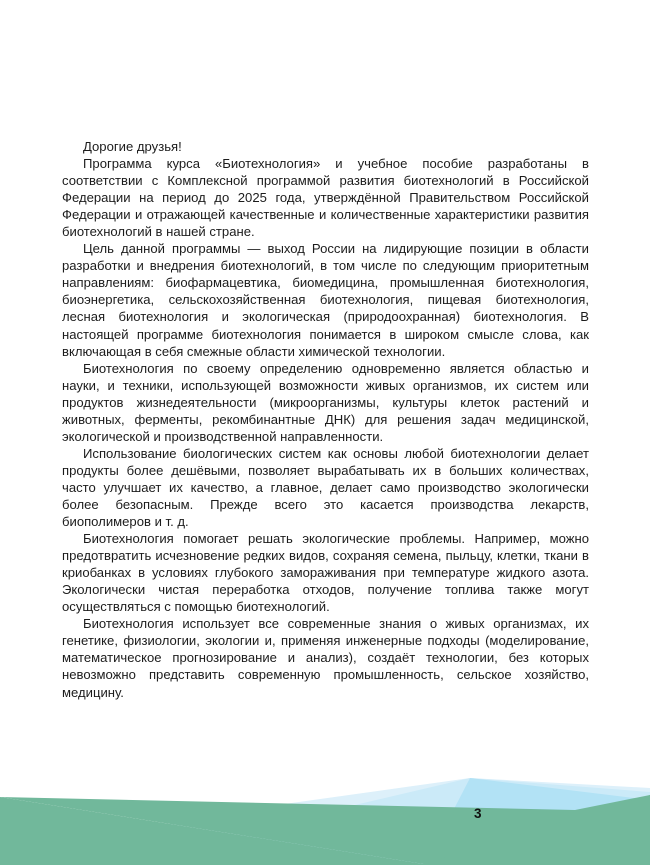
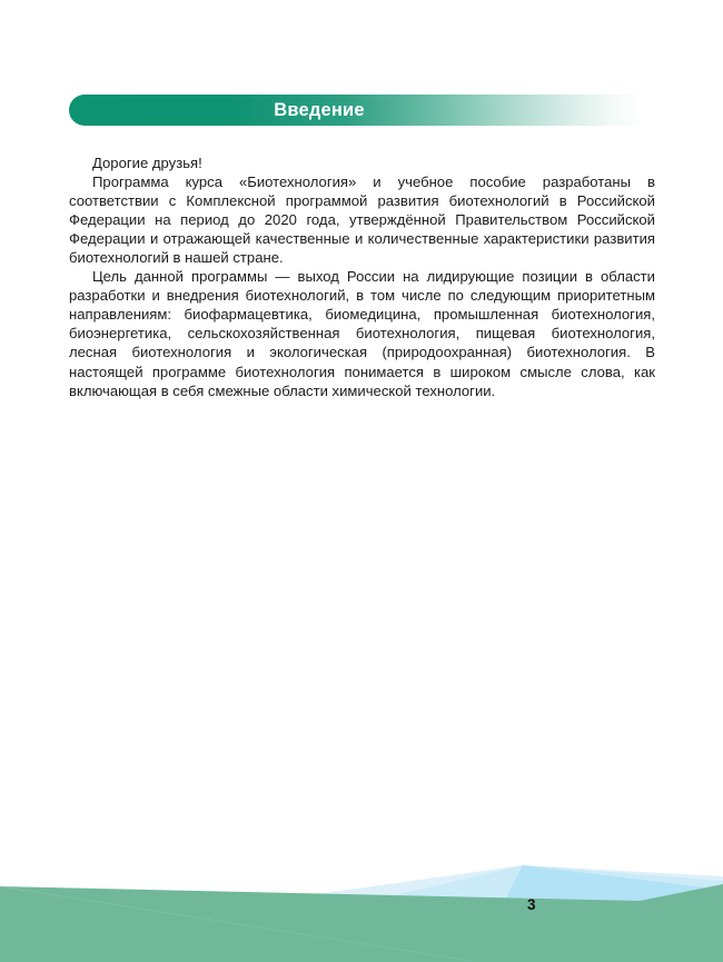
+ Введение
  Дорогие друзья!
- Программа курса «Биотехнология» и учебное пособие разработаны в соответствии с Комплексной программой развития биотехнологий в Российской Федерации на период до 2025 года, утверждённой Правительством Российской Федерации и отражающей качественные и количественные характеристики развития биотехнологий в нашей стране.
+ Программа курса «Биотехнология» и учебное пособие разработаны в соответствии с Комплексной программой развития биотехнологий в Российской Федерации на период до 2020 года, утверждённой Правительством Российской Федерации и отражающей качественные и количественные характеристики развития биотехнологий в нашей стране.
  Цель данной программы — выход России на лидирующие позиции в области разработки и внедрения биотехнологий, в том числе по следующим приоритетным направлениям: биофармацевтика, биомедицина, промышленная биотехнология, биоэнергетика, сельскохозяйственная биотехнология, пищевая биотехнология, лесная биотехнология и экологическая (природоохранная) биотехнология. В настоящей программе биотехнология понимается в широком смысле слова, как включающая в себя смежные области химической технологии.
- Биотехнология по своему определению одновременно является областью и науки, и техники, использующей возможности живых организмов, их систем или продуктов жизнедеятельности (микроорганизмы, культуры клеток растений и животных, ферменты, рекомбинантные ДНК) для решения задач медицинской, экологической и производственной направленности.
- Использование биологических систем как основы любой биотехнологии делает продукты более дешёвыми, позволяет вырабатывать их в больших количествах, часто улучшает их качество, а главное, делает само производство экологически более безопасным. Прежде всего это касается производства лекарств, биополимеров и т. д.
- Биотехнология помогает решать экологические проблемы. Например, можно предотвратить исчезновение редких видов, сохраняя семена, пыльцу, клетки, ткани в криобанках в условиях глубокого замораживания при температуре жидкого азота. Экологически чистая переработка отходов, получение топлива также могут осуществляться с помощью биотехнологий.
- Биотехнология использует все современные знания о живых организмах, их генетике, физиологии, экологии и, применяя инженерные подходы (моделирование, математическое прогнозирование и анализ), создаёт технологии, без которых невозможно представить современную промышленность, сельское хозяйство, медицину.
  3
